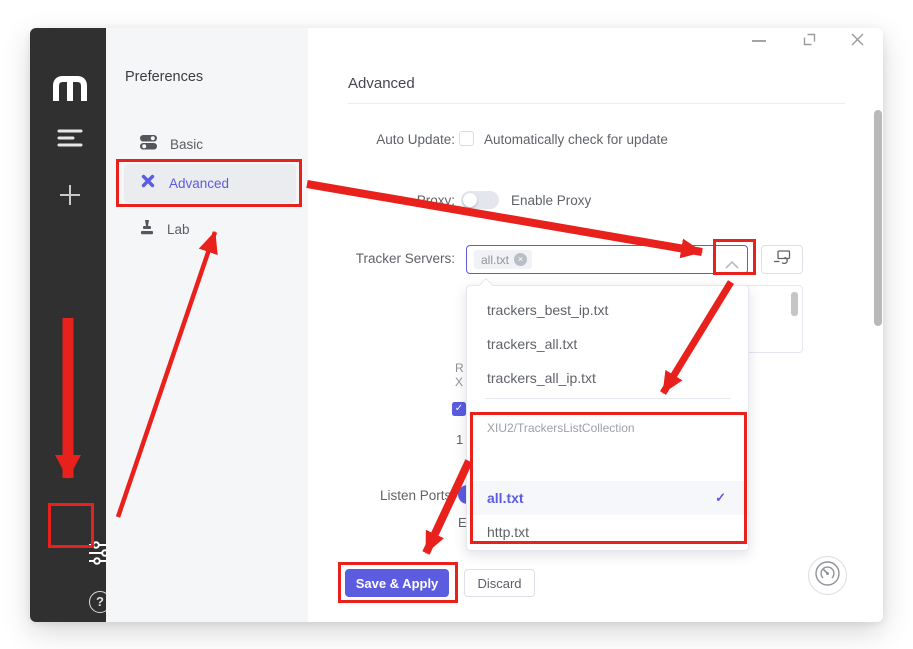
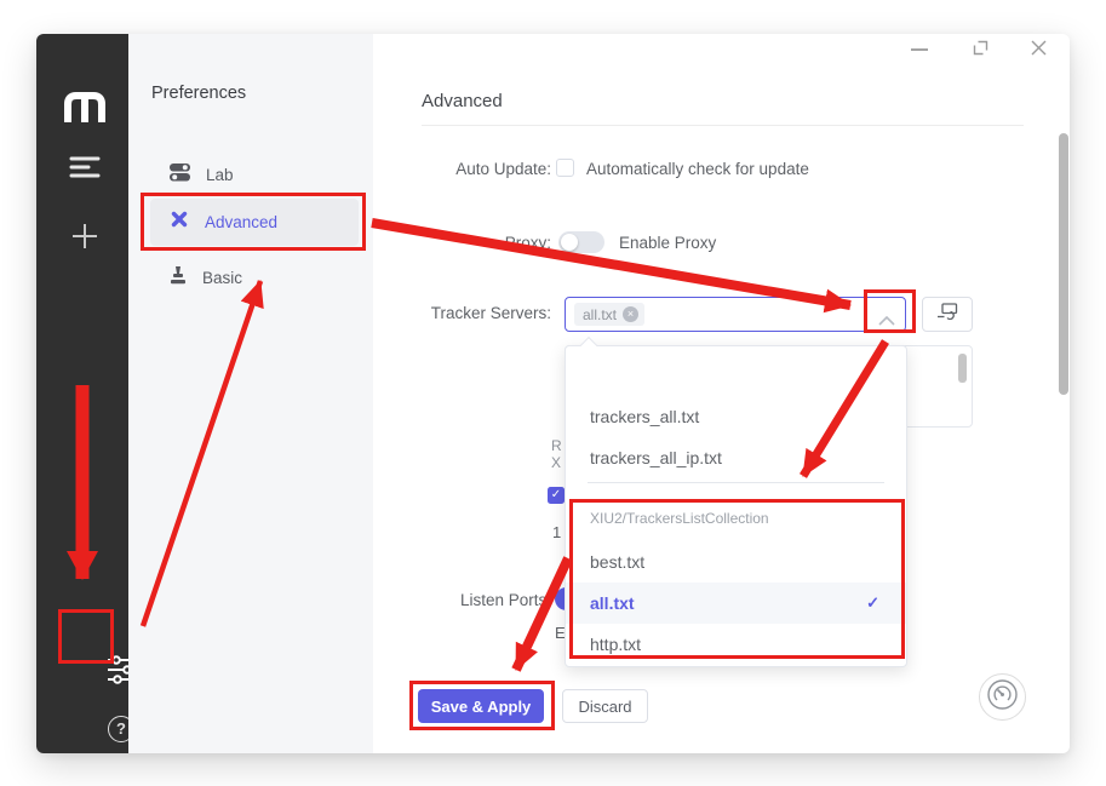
  ?
  Preferences
- Basic
+ Lab
  Advanced
- Lab
+ Basic
  Advanced
  Auto Update:
  Automatically check for update
  roxy:
  Enable Proxy
  Tracker Servers:
  R
  X
  ✓
  1
  Listen Ports
  E
  all.txt
  ×
- trackers_best_ip.txt
  trackers_all.txt
  trackers_all_ip.txt
  XIU2/TrackersListCollection
+ best.txt
  all.txt
  ✓
  http.txt
  Save & Apply
  Discard
